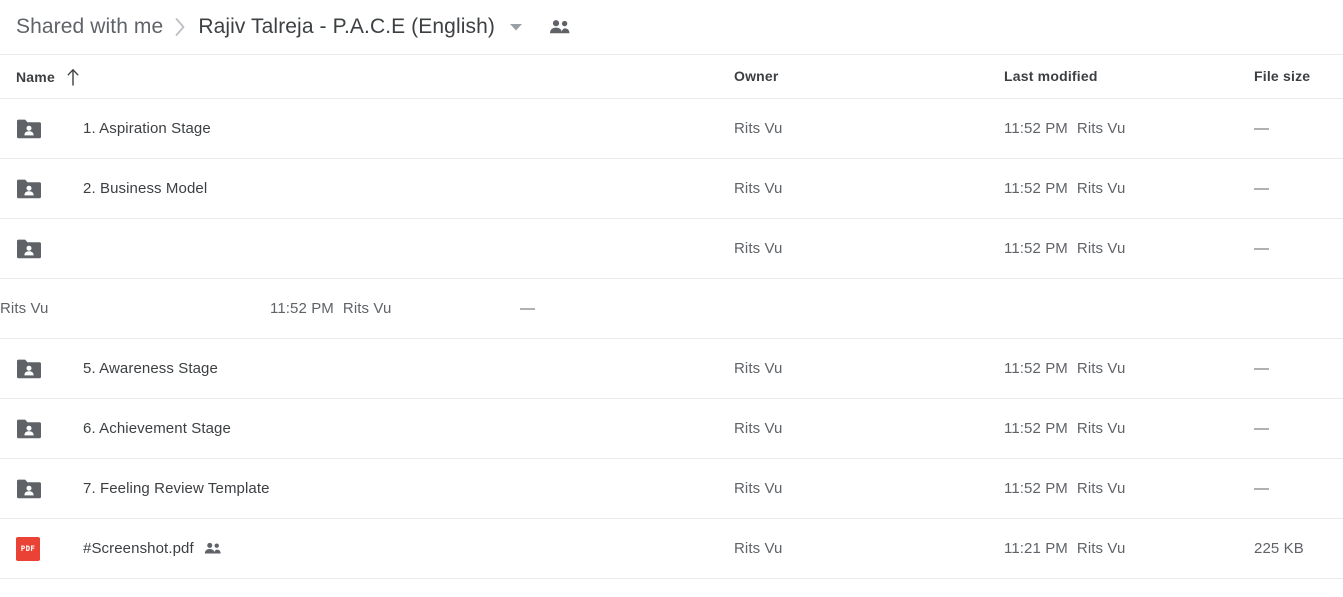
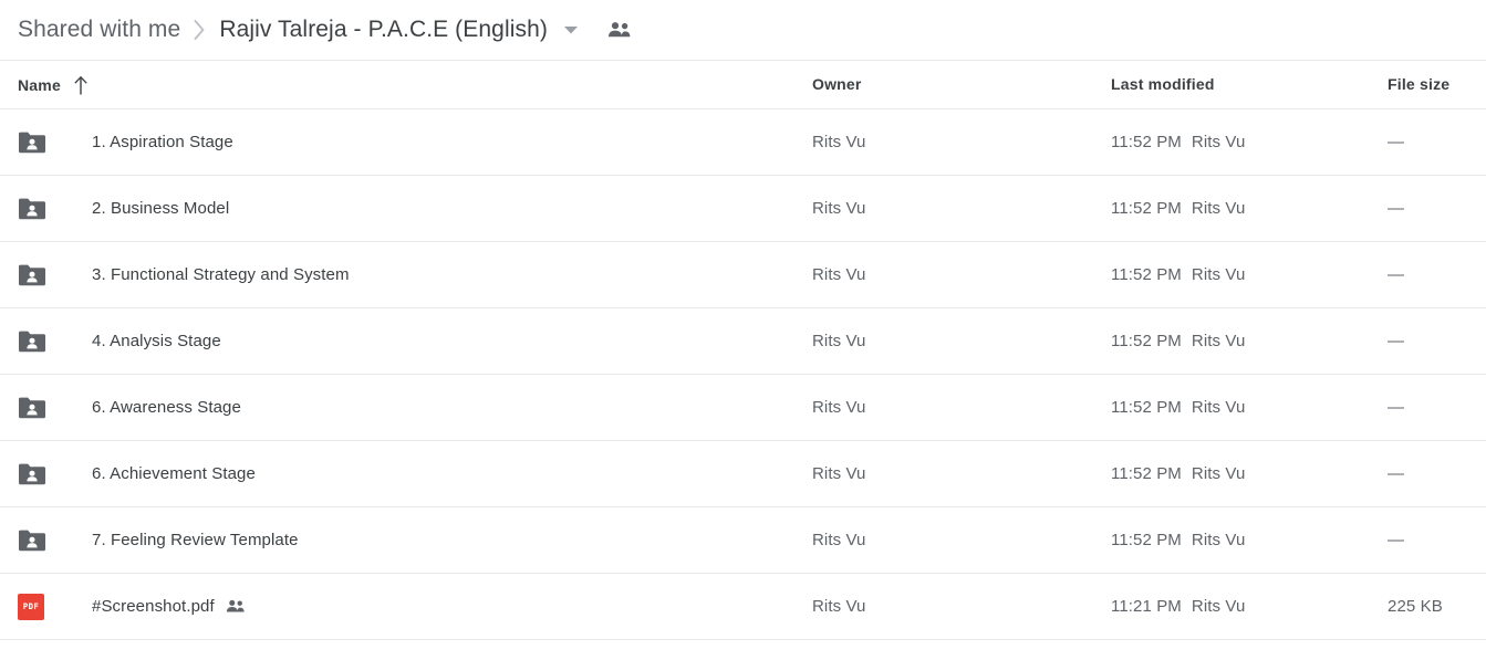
  Shared with me
  Rajiv Talreja - P.A.C.E (English)
  Name
  Owner
  Last modified
  File size
  1. Aspiration Stage
  Rits Vu
  11:52 PM
  Rits Vu
  —
  2. Business Model
  Rits Vu
  11:52 PM
  Rits Vu
  —
+ 3. Functional Strategy and System
  Rits Vu
  11:52 PM
  Rits Vu
  —
+ 4. Analysis Stage
  Rits Vu
  11:52 PM
  Rits Vu
  —
- 5. Awareness Stage
+ 6. Awareness Stage
  Rits Vu
  11:52 PM
  Rits Vu
  —
  6. Achievement Stage
  Rits Vu
  11:52 PM
  Rits Vu
  —
  7. Feeling Review Template
  Rits Vu
  11:52 PM
  Rits Vu
  —
  PDF
  #Screenshot.pdf
  Rits Vu
  11:21 PM
  Rits Vu
  225 KB
